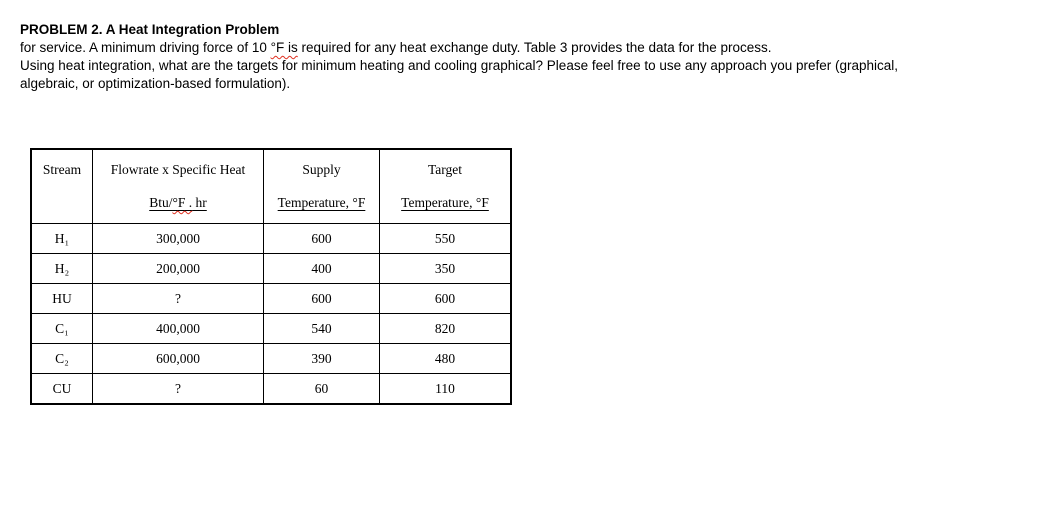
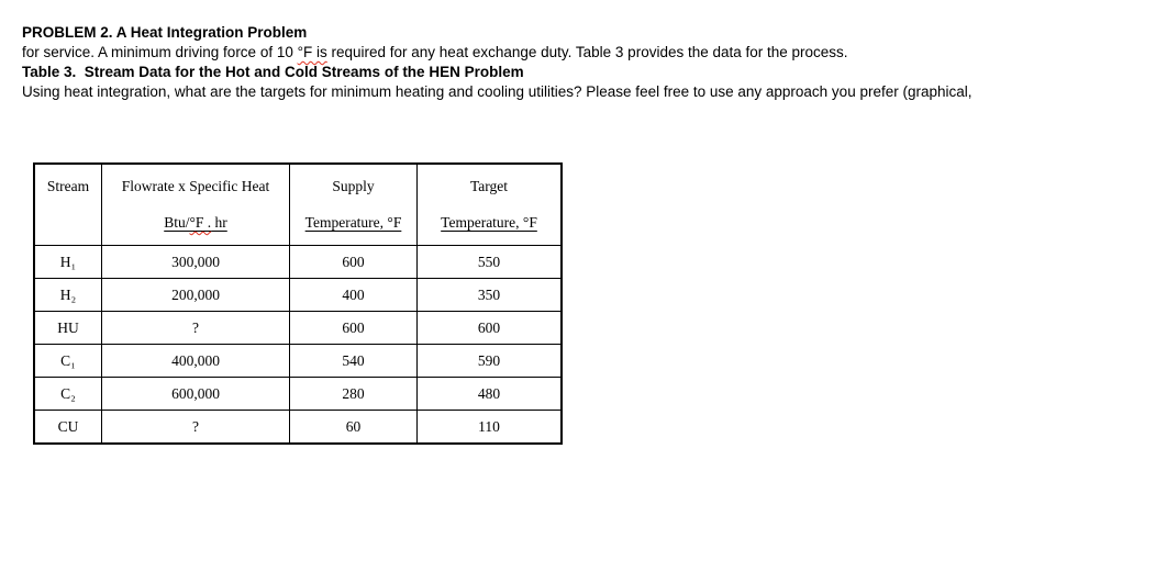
  PROBLEM 2. A Heat Integration Problem
  for service. A minimum driving force of 10 °F is required for any heat exchange duty. Table 3 provides the data for the process.
+ Table 3. Stream Data for the Hot and Cold Streams of the HEN Problem
- Using heat integration, what are the targets for minimum heating and cooling graphical? Please feel free to use any approach you prefer (graphical,
+ Using heat integration, what are the targets for minimum heating and cooling utilities? Please feel free to use any approach you prefer (graphical,
- algebraic, or optimization-based formulation).
  Stream	Flowrate x Specific Heat Btu/°F . hr	Supply Temperature, °F	Target Temperature, °F
  H₁	300,000	600	550
  H₂	200,000	400	350
  HU	?	600	600
- C₁	400,000	540	820
+ C₁	400,000	540	590
- C₂	600,000	390	480
+ C₂	600,000	280	480
  CU	?	60	110
